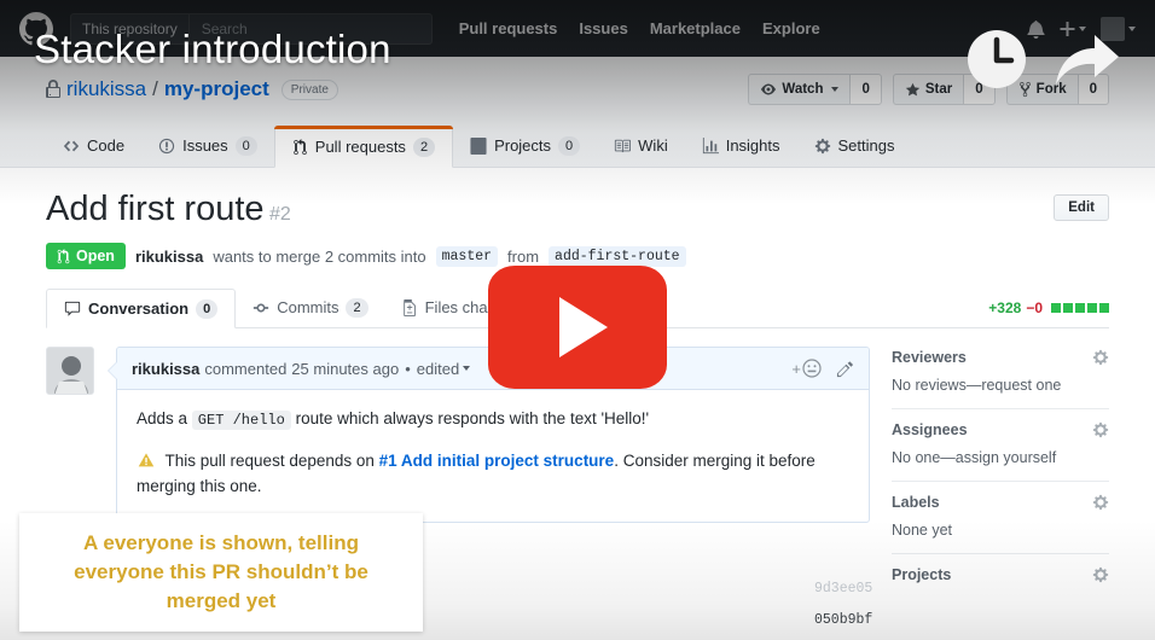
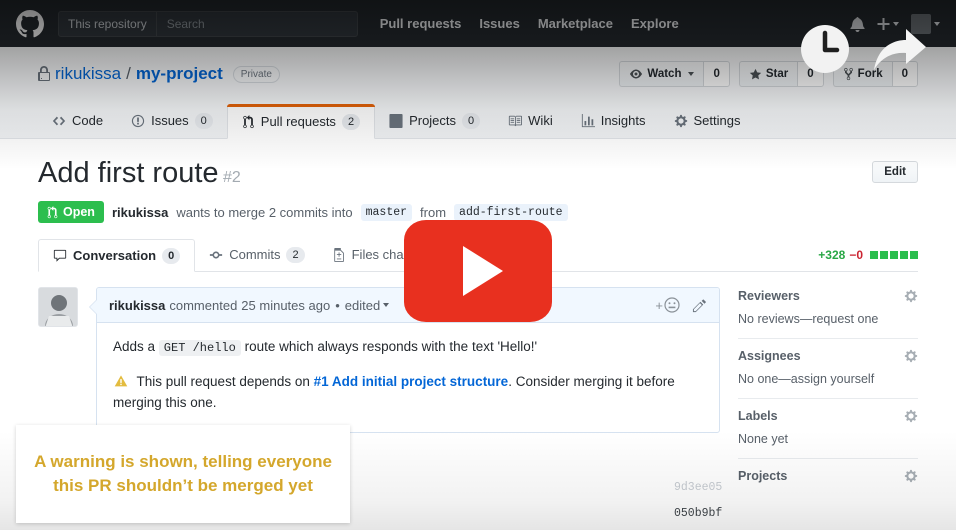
- Stacker introduction
- A everyone is shown, telling everyone this PR shouldn’t be merged yet
+ A warning is shown, telling everyone this PR shouldn’t be merged yet
